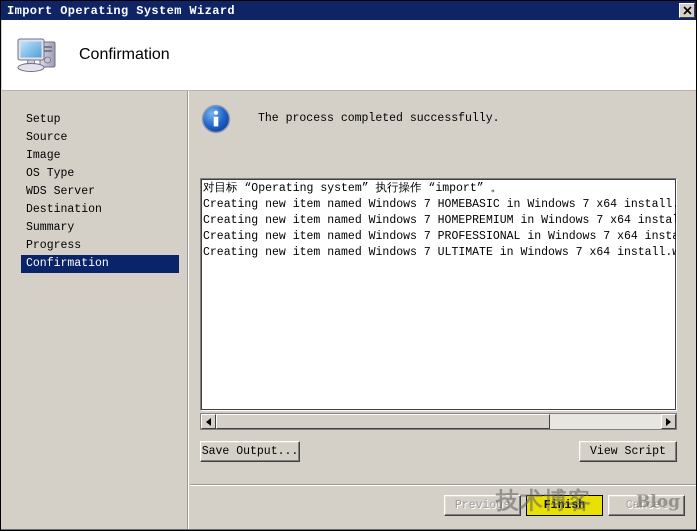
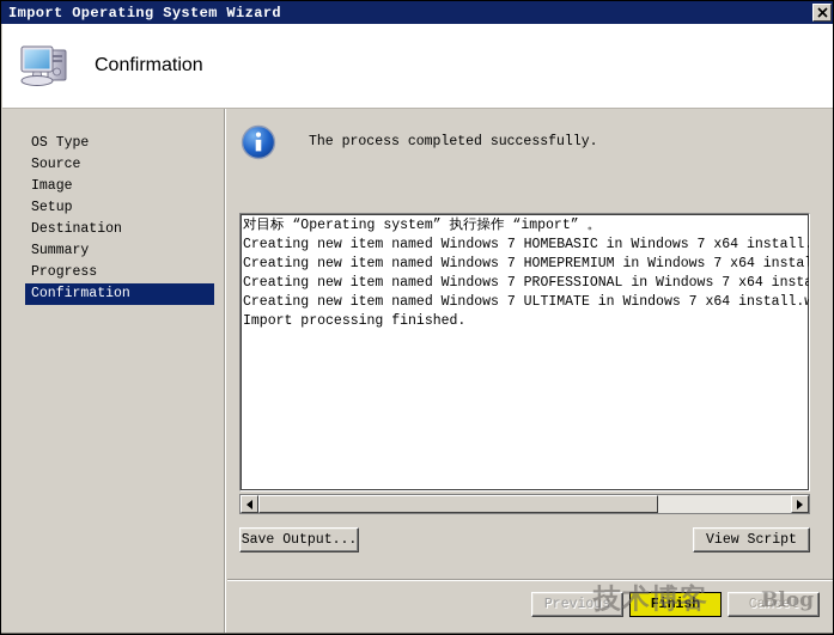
  Import Operating System Wizard
  Confirmation
- Setup
+ OS Type
  Source
  Image
- OS Type
+ Setup
- WDS Server
  Destination
  Summary
  Progress
  Confirmation
  The process completed successfully.
  对目标 “Operating system” 执行操作 “import” 。
  Creating new item named Windows 7 HOMEBASIC in Windows 7 x64 install.
  Creating new item named Windows 7 HOMEPREMIUM in Windows 7 x64 instal
  Creating new item named Windows 7 PROFESSIONAL in Windows 7 x64 insta
  Creating new item named Windows 7 ULTIMATE in Windows 7 x64 install.w
+ Import processing finished.
  Save Output...
  View Script
  Previous
  Finish
  Cancel
  技术博客
  Blog
